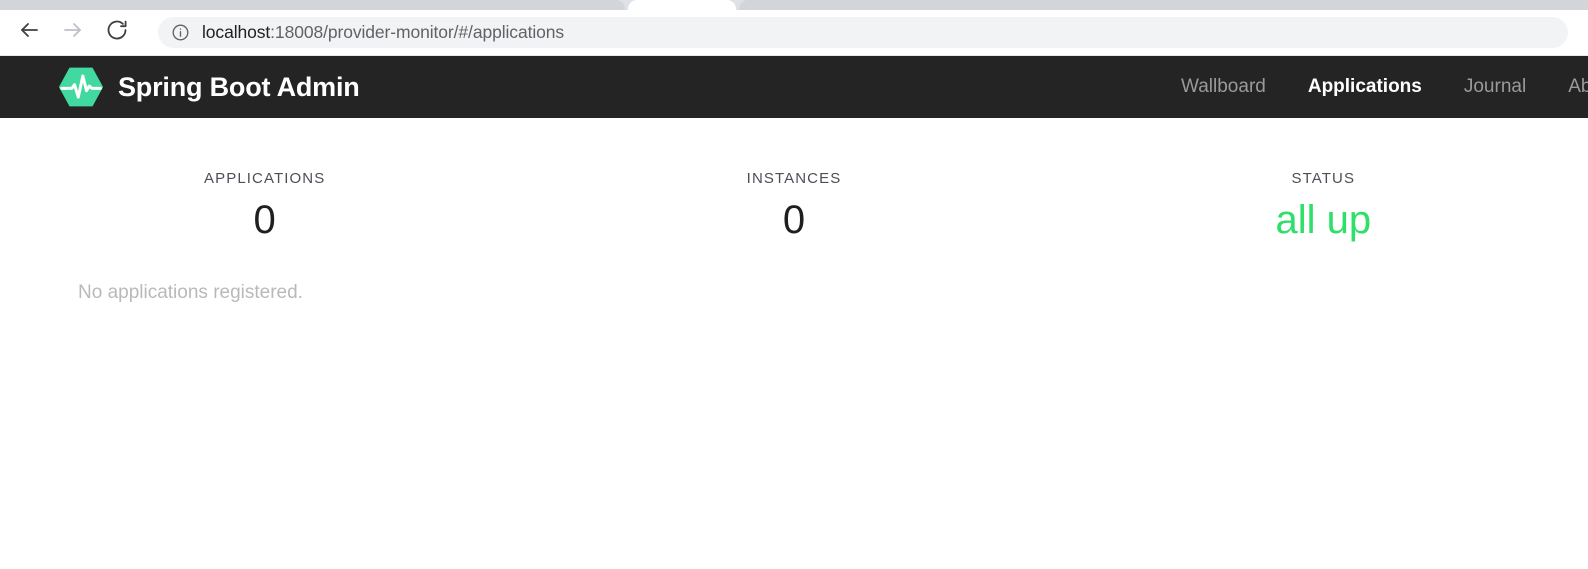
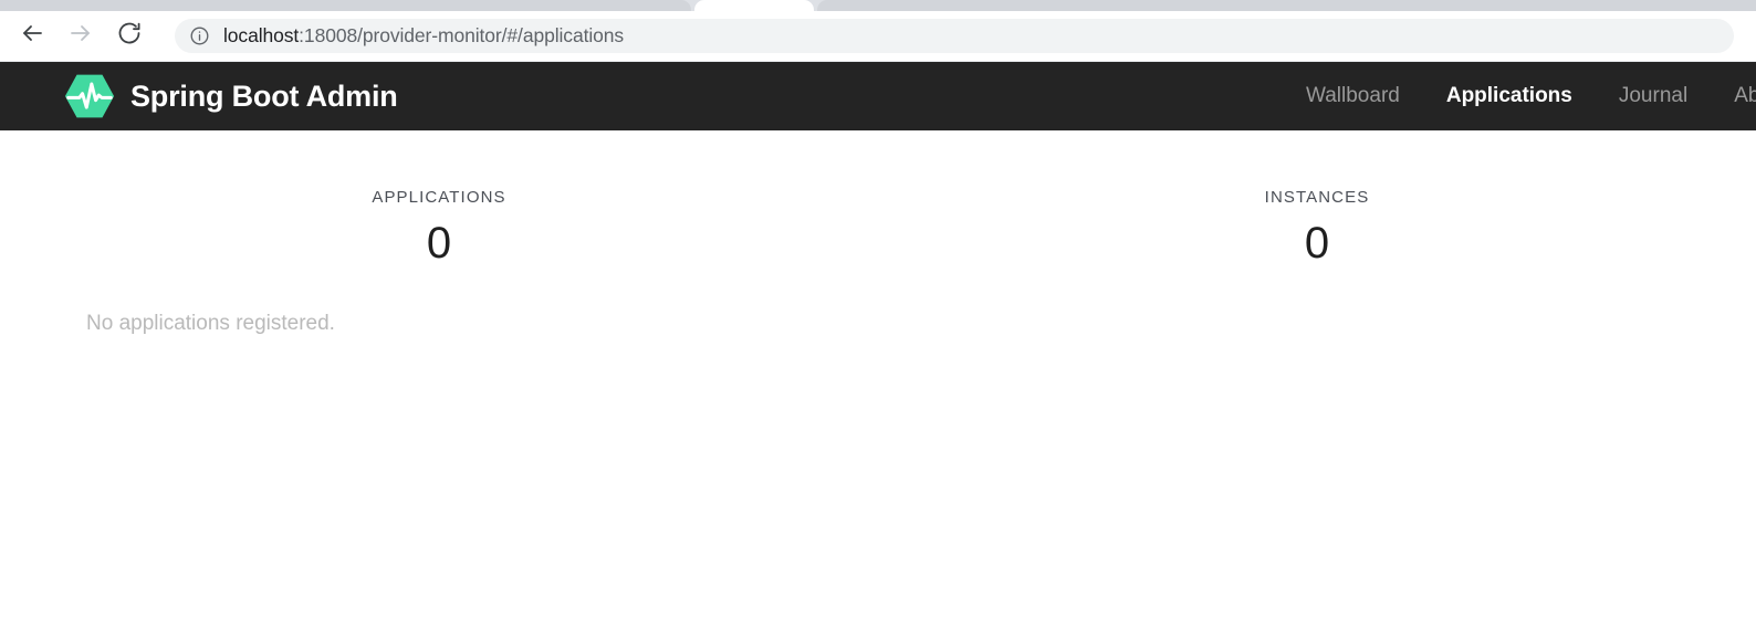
  localhost:18008/provider-monitor/#/applications
  Spring Boot Admin
  Wallboard
  Applications
  Journal
  APPLICATIONS
  0
  INSTANCES
  0
- STATUS
- all up
  No applications registered.
